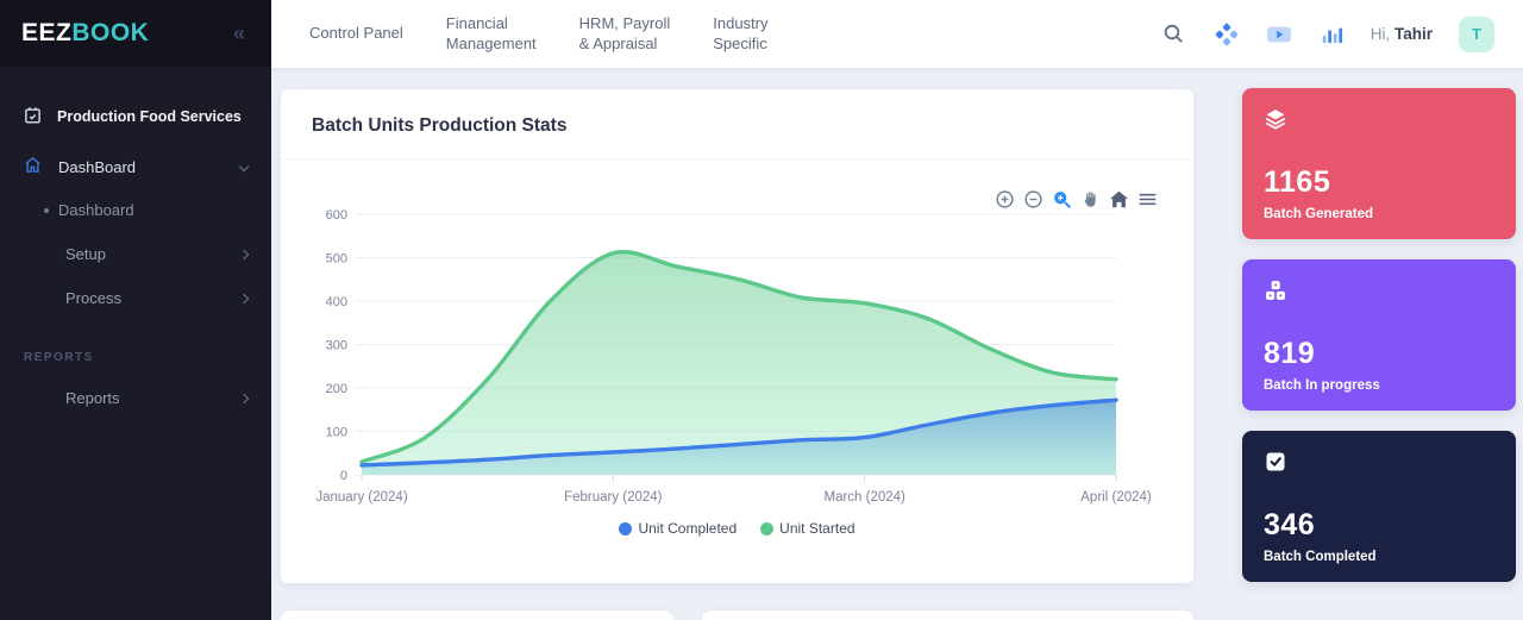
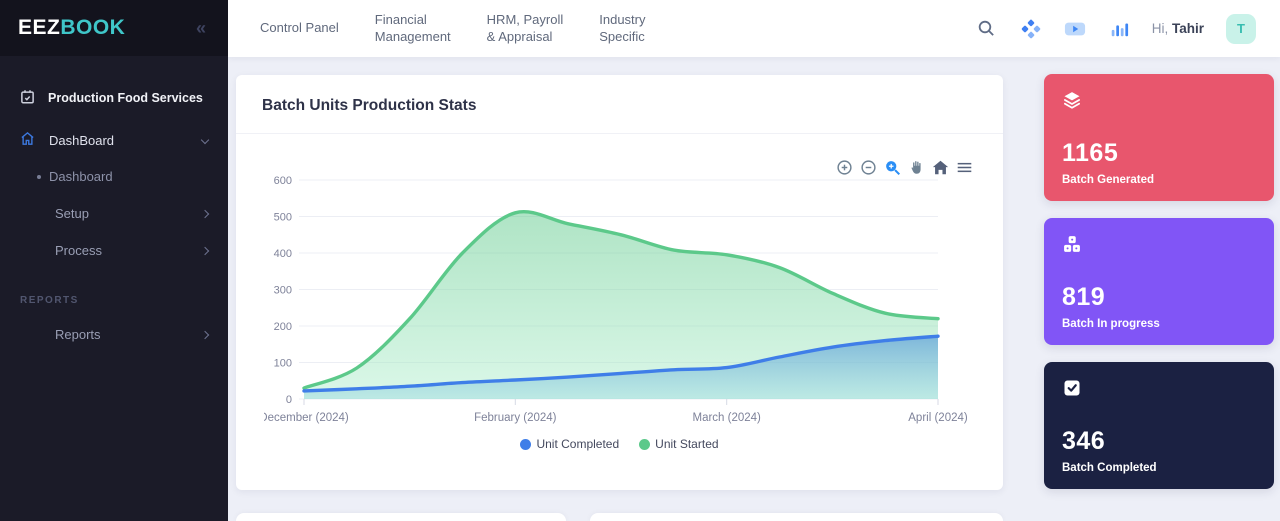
  EEZBOOK
  «
  Production Food Services
  DashBoard
  Dashboard
  Setup
  Process
  REPORTS
  Reports
  Control Panel
  Financial
  Management
  HRM, Payroll
  & Appraisal
  Industry
  Specific
  Hi, Tahir
  T
  Batch Units Production Stats
  0
  100
  200
  300
  400
  500
  600
- January (2024)
+ December (2024)
  February (2024)
  March (2024)
  April (2024)
  Unit Completed
  Unit Started
  1165
  Batch Generated
  819
  Batch In progress
  346
  Batch Completed
